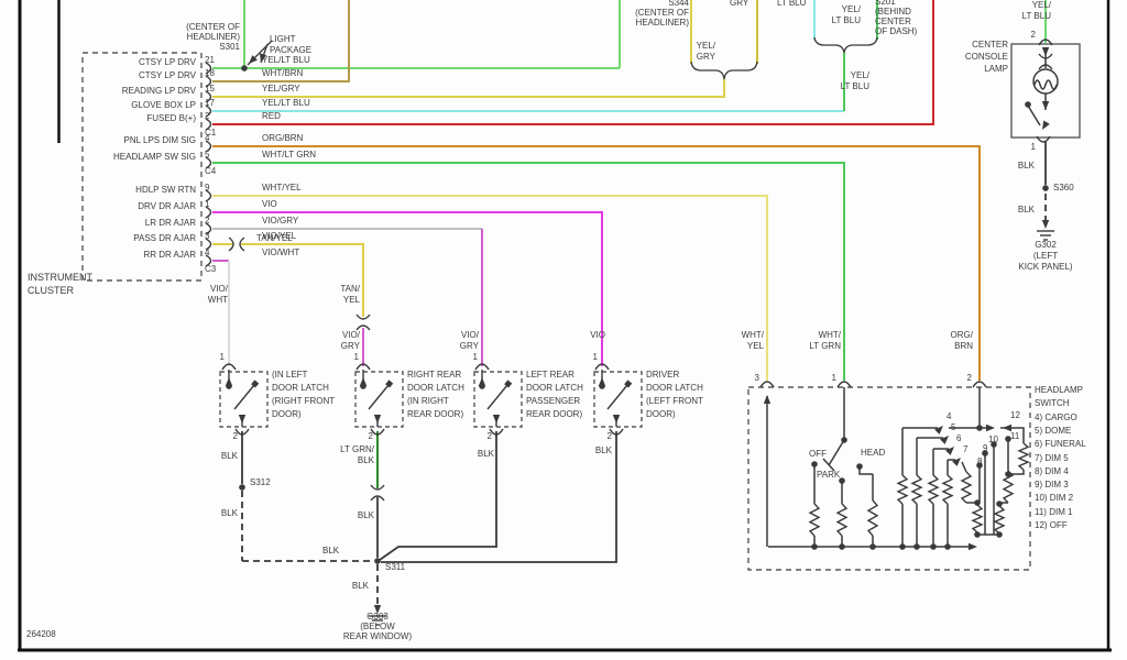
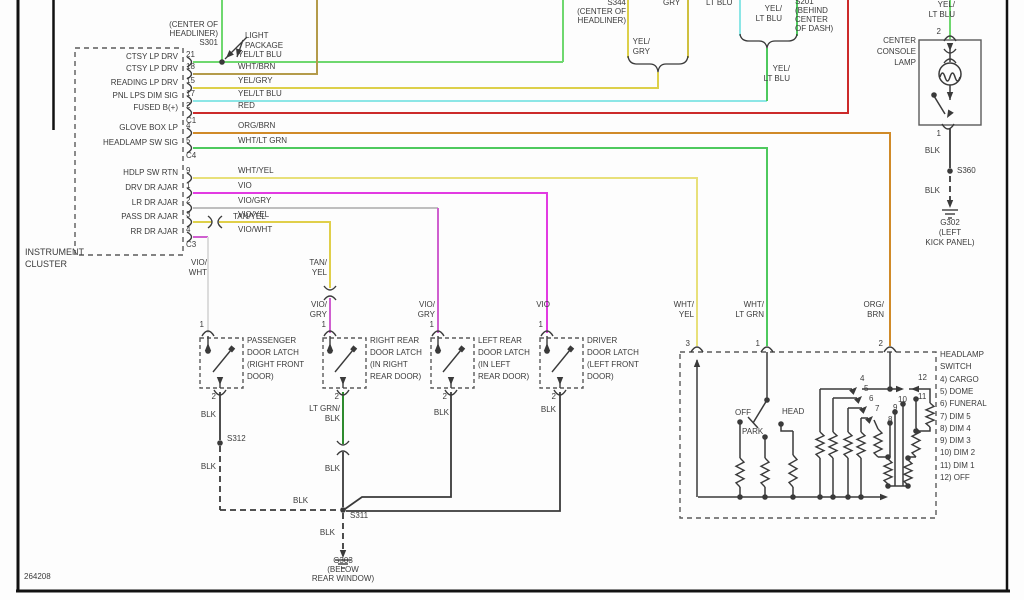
  (CENTER OF
  HEADLINER)
  S301
  LIGHT
  PACKAGE
  S344
  (CENTER OF
  HEADLINER)
  GRY
  YEL/
  GRY
  LT BLU
  YEL/
  LT BLU
  S201
  (BEHIND
  CENTER
  OF DASH)
  YEL/
  LT BLU
  YEL/
  LT BLU
  2
  CENTER
  CONSOLE
  LAMP
  1
  BLK
  S360
  BLK
  G302
  (LEFT
  KICK PANEL)
  TAN/YEL
  VIO/
  WHT
  TAN/
  YEL
  VIO/
  GRY
  VIO/
  GRY
  VIO
  WHT/
  YEL
  WHT/
  LT GRN
  ORG/
  BRN
  3
  1
  2
  OFF
  PARK
  HEAD
  4
  5
  6
  7
  8
  9
  10
  11
  12
  S312
  BLK
  BLK
  BLK
  LT GRN/
  BLK
  BLK
  BLK
  BLK
  S311
  BLK
  G303
  (BELOW
  REAR WINDOW)
  264208
  CTSY LP DRV
  21
  YEL/LT BLU
  CTSY LP DRV
  18
  WHT/BRN
  READING LP DRV
  15
  YEL/GRY
- GLOVE BOX LP
+ PNL LPS DIM SIG
  17
  YEL/LT BLU
  FUSED B(+)
  2
  RED
- PNL LPS DIM SIG
+ GLOVE BOX LP
  4
  ORG/BRN
  HEADLAMP SW SIG
  5
  WHT/LT GRN
  HDLP SW RTN
  9
  WHT/YEL
  DRV DR AJAR
  1
  VIO
  LR DR AJAR
  2
  VIO/GRY
  PASS DR AJAR
  3
  VIO/YEL
  RR DR AJAR
  4
  VIO/WHT
  C1
  C4
  C3
  INSTRUMENT
  CLUSTER
- (IN LEFT
+ PASSENGER
  DOOR LATCH
  (RIGHT FRONT
  DOOR)
  1
  2
  RIGHT REAR
  DOOR LATCH
  (IN RIGHT
  REAR DOOR)
  1
  2
  LEFT REAR
  DOOR LATCH
- PASSENGER
+ (IN LEFT
  REAR DOOR)
  1
  2
  DRIVER
  DOOR LATCH
  (LEFT FRONT
  DOOR)
  1
  2
  HEADLAMP
  SWITCH
  4) CARGO
  5) DOME
  6) FUNERAL
  7) DIM 5
  8) DIM 4
  9) DIM 3
  10) DIM 2
  11) DIM 1
  12) OFF
